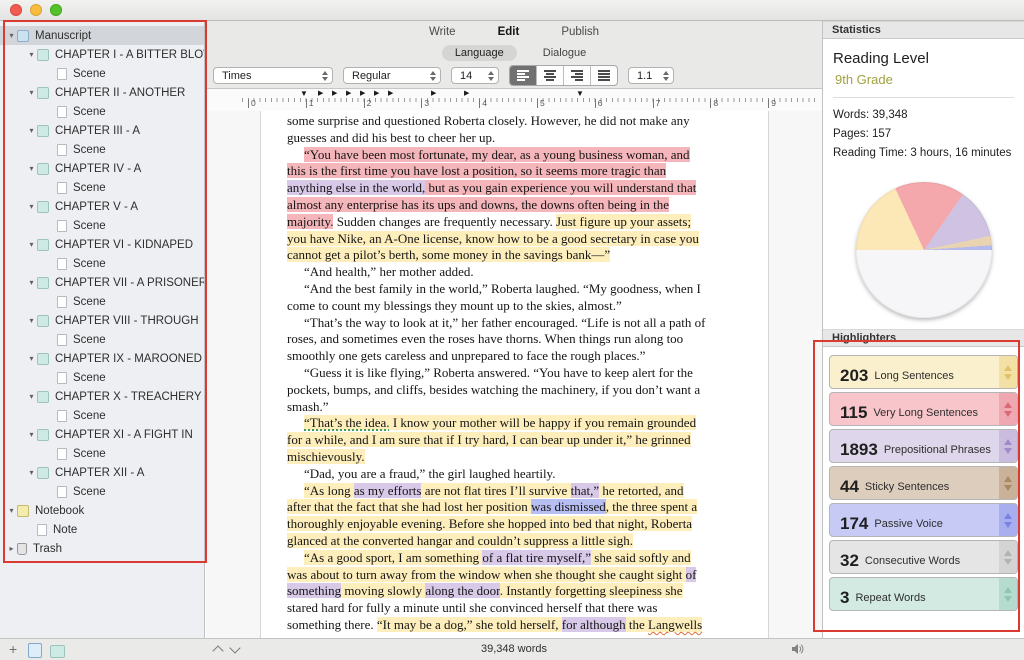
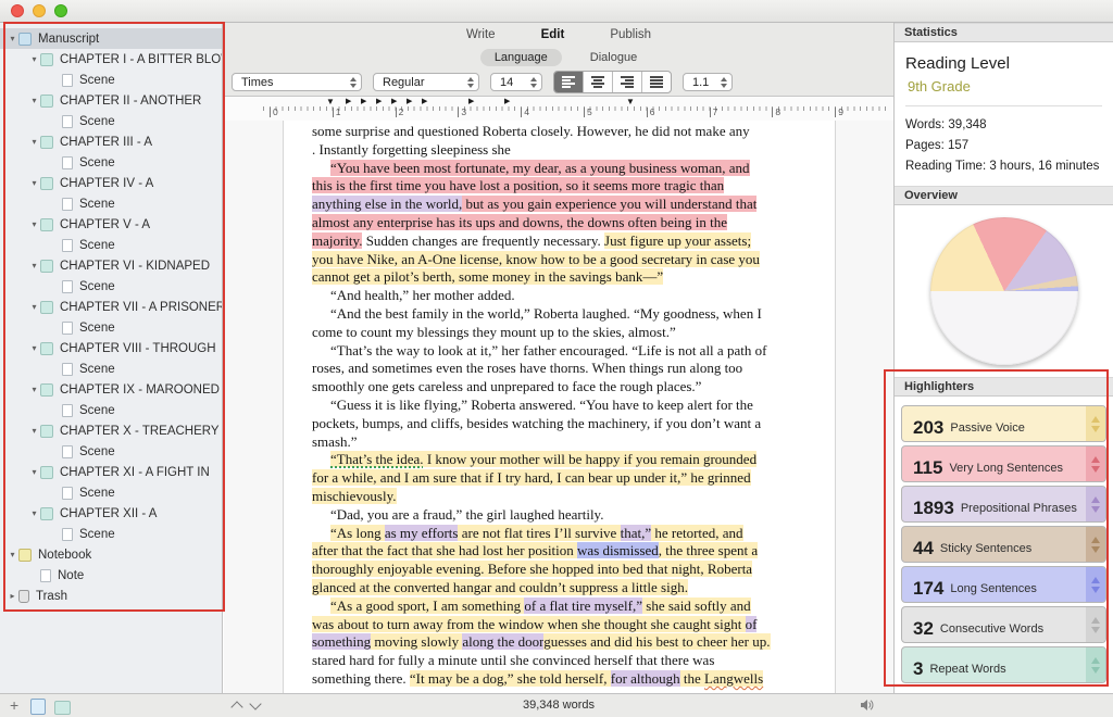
  ▾
  Manuscript
  ▾
  CHAPTER I - A BITTER BLO
  Scene
  ▾
  CHAPTER II - ANOTHER
  Scene
  ▾
  CHAPTER III - A
  Scene
  ▾
  CHAPTER IV - A
  Scene
  ▾
  CHAPTER V - A
  Scene
  ▾
  CHAPTER VI - KIDNAPED
  Scene
  ▾
  CHAPTER VII - A PRISONER
  Scene
  ▾
  CHAPTER VIII - THROUGH
  Scene
  ▾
  CHAPTER IX - MAROONED
  Scene
  ▾
  CHAPTER X - TREACHERY
  Scene
  ▾
  CHAPTER XI - A FIGHT IN
  Scene
  ▾
  CHAPTER XII - A
  Scene
  ▾
  Notebook
  Note
  ▸
  Trash
  Write
  Edit
  Publish
  Language
  Dialogue
  Times
  Regular
  14
  1.1
  0
  1
  2
  3
  4
  5
  6
  7
  8
  9
  ▼
  ▼
  some surprise and questioned Roberta closely. However, he did not make any
- guesses and did his best to cheer her up.
+ . Instantly forgetting sleepiness she
  “You have been most fortunate, my dear, as a young business woman, and
  this is the first time you have lost a position, so it seems more tragic than
  anything else in the world, but as you gain experience you will understand that
  almost any enterprise has its ups and downs, the downs often being in the
  majority. Sudden changes are frequently necessary. Just figure up your assets;
  you have Nike, an A-One license, know how to be a good secretary in case you
  cannot get a pilot’s berth, some money in the savings bank—”
  “And health,” her mother added.
  “And the best family in the world,” Roberta laughed. “My goodness, when I
  come to count my blessings they mount up to the skies, almost.”
  “That’s the way to look at it,” her father encouraged. “Life is not all a path of
  roses, and sometimes even the roses have thorns. When things run along too
  smoothly one gets careless and unprepared to face the rough places.”
  “Guess it is like flying,” Roberta answered. “You have to keep alert for the
  pockets, bumps, and cliffs, besides watching the machinery, if you don’t want a
  smash.”
  “That’s the idea. I know your mother will be happy if you remain grounded
  for a while, and I am sure that if I try hard, I can bear up under it,” he grinned
  mischievously.
  “Dad, you are a fraud,” the girl laughed heartily.
  “As long as my efforts are not flat tires I’ll survive that,” he retorted, and
  after that the fact that she had lost her position was dismissed, the three spent a
  thoroughly enjoyable evening. Before she hopped into bed that night, Roberta
  glanced at the converted hangar and couldn’t suppress a little sigh.
  “As a good sport, I am something of a flat tire myself,” she said softly and
  was about to turn away from the window when she thought she caught sight of
- something moving slowly along the door. Instantly forgetting sleepiness she
+ something moving slowly along the doorguesses and did his best to cheer her up.
  stared hard for fully a minute until she convinced herself that there was
  something there. “It may be a dog,” she told herself, for although the Langwells
  Statistics
  Reading Level
  9th Grade
  Words: 39,348
  Pages: 157
  Reading Time: 3 hours, 16 minutes
+ Overview
  Highlighters
  203
- Long Sentences
+ Passive Voice
  115
  Very Long Sentences
  1893
  Prepositional Phrases
  44
  Sticky Sentences
  174
- Passive Voice
+ Long Sentences
  32
  Consecutive Words
  3
  Repeat Words
  +
  39,348 words
